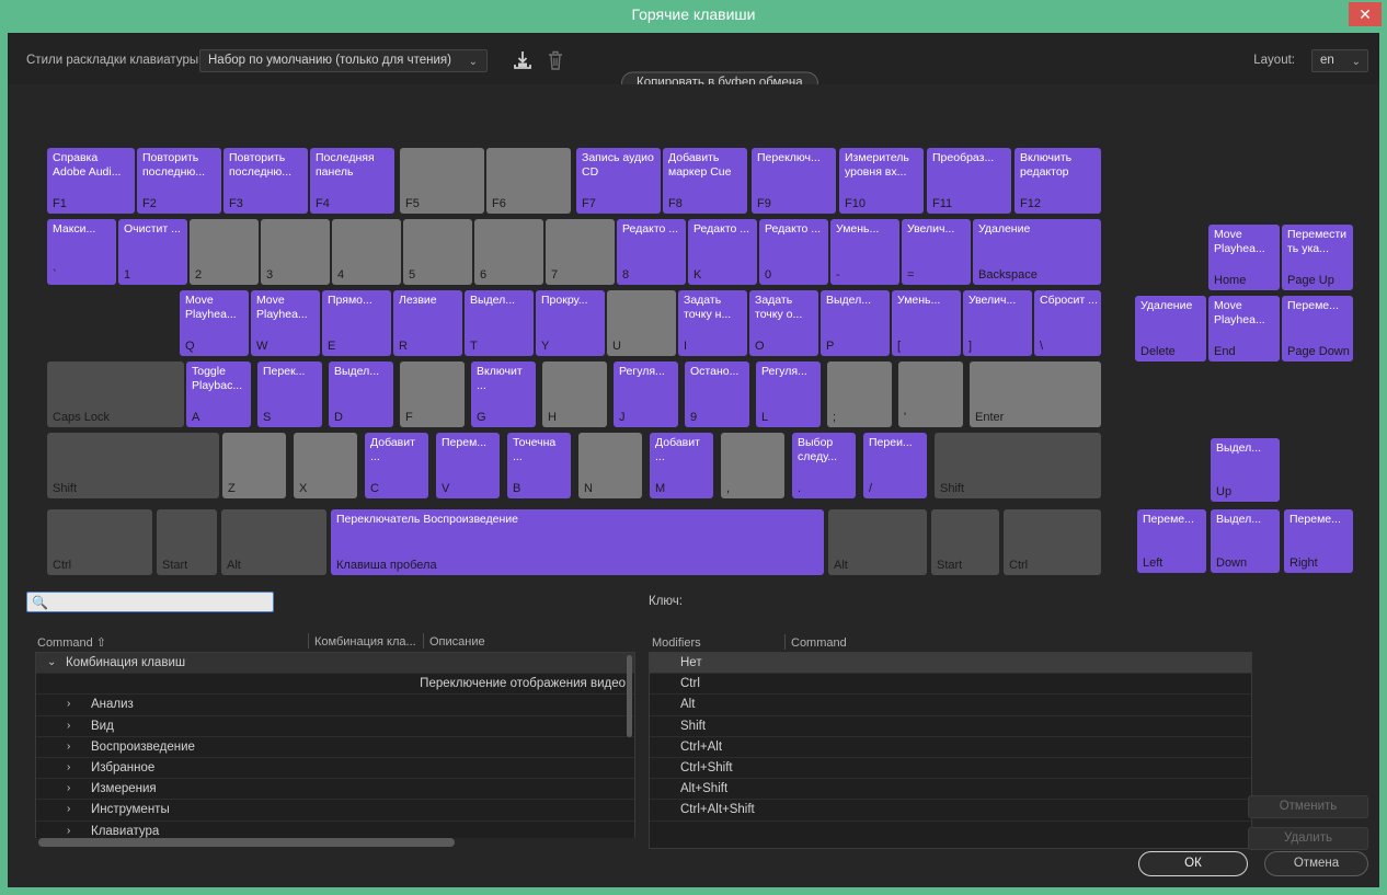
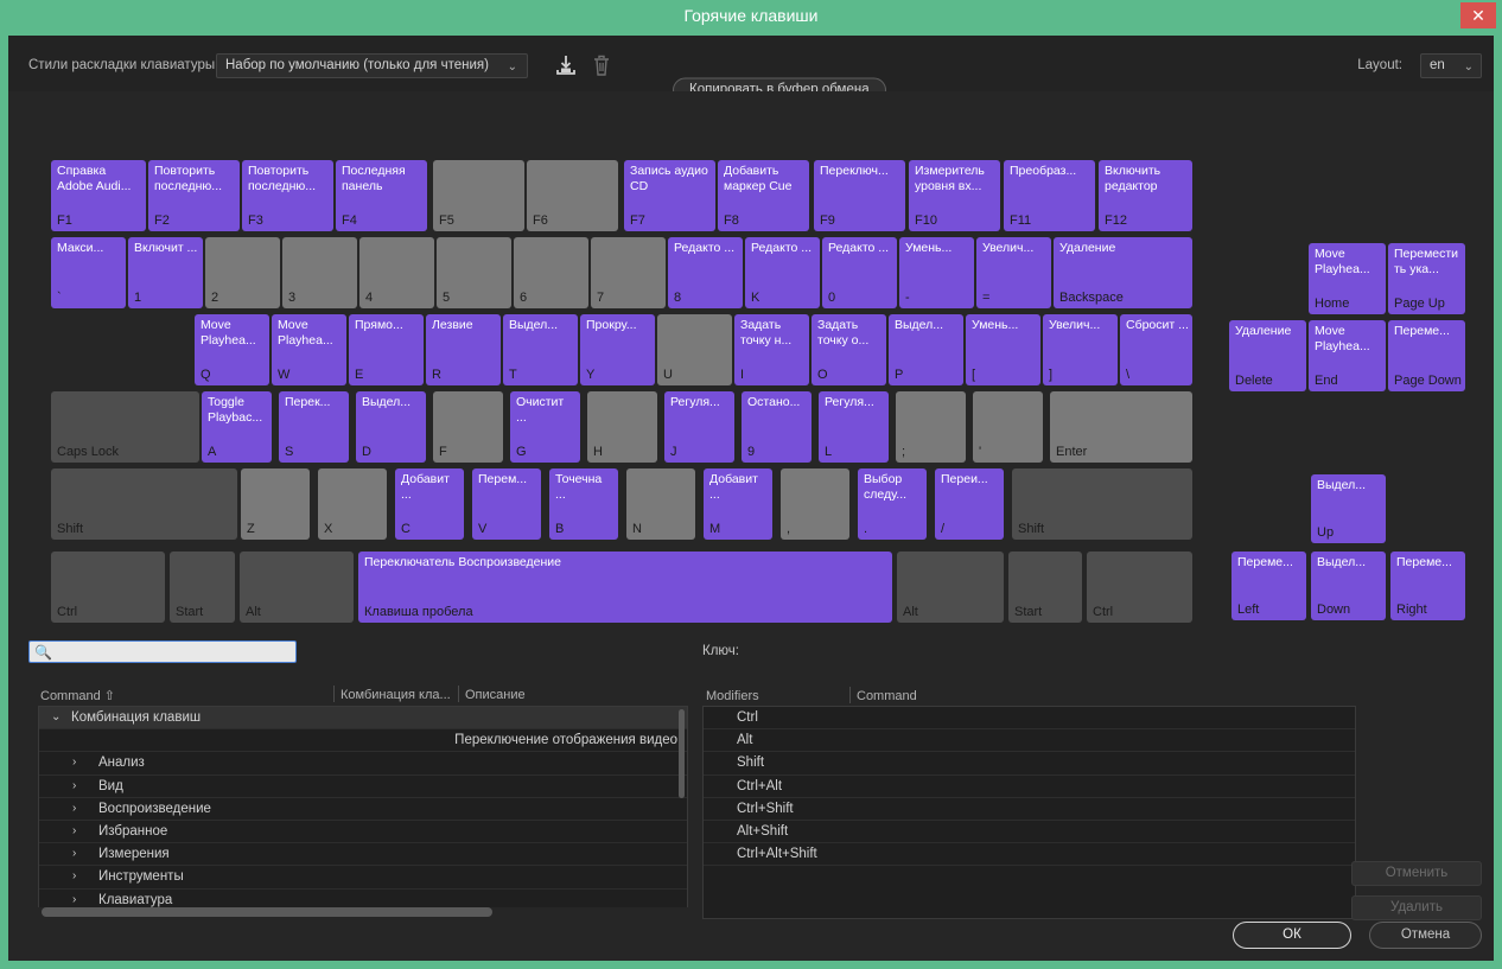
  Горячие клавиши
  ✕
  Стили раскладки клавиатуры
  Набор по умолчанию (только для чтения)
  ⌄
  Копировать в буфер обмена
  Layout:
  en
  ⌄
  Справка Adobe Audi...
  F1
  Повторить последню...
  F2
  Повторить последню...
  F3
  Последняя панель
  F4
  F5
  F6
  Запись аудио CD
  F7
  Добавить маркер Cue
  F8
  Переключ...
  F9
  Измеритель уровня вх...
  F10
  Преобраз...
  F11
  Включить редактор
  F12
  Макси...
  `
- Очистит ...
+ Включит ...
  1
  2
  3
  4
  5
  6
  7
  Редакто ...
  8
  Редакто ...
  K
  Редакто ...
  0
  Умень...
  -
  Увелич...
  =
  Удаление
  Backspace
  Move Playhea...
  Q
  Move Playhea...
  W
  Прямо...
  E
  Лезвие
  R
  Выдел...
  T
  Прокру...
  Y
  U
  Задать точку н...
  I
  Задать точку о...
  O
  Выдел...
  P
  Умень...
  [
  Увелич...
  ]
  Сбросит ...
  \
  Caps Lock
  Toggle Playbac...
  A
  Перек...
  S
  Выдел...
  D
  F
- Включит ...
+ Очистит ...
  G
  H
  Регуля...
  J
  Остано...
  9
  Регуля...
  L
  ;
  '
  Enter
  Shift
  Z
  X
  Добавит ...
  C
  Перем...
  V
  Точечна ...
  B
  N
  Добавит ...
  M
  ,
  Выбор следу...
  .
  Переи...
  /
  Shift
  Ctrl
  Start
  Alt
  Переключатель Воспроизведение
  Клавиша пробела
  Alt
  Start
  Ctrl
  Move Playhea...
  Home
  Переместить ука...
  Page Up
  Удаление
  Delete
  Move Playhea...
  End
  Переме...
  Page Down
  Выдел...
  Up
  Переме...
  Left
  Выдел...
  Down
  Переме...
  Right
  🔍
  Ключ:
  Command ⇧
  Комбинация кла...
  Описание
  ⌄
  Комбинация клавиш
  Переключение отображения видео
  ›
  Анализ
  ›
  Вид
  ›
  Воспроизведение
  ›
  Избранное
  ›
  Измерения
  ›
  Инструменты
  ›
  Клавиатура
  Modifiers
  Command
- Нет
  Ctrl
  Alt
  Shift
  Ctrl+Alt
  Ctrl+Shift
  Alt+Shift
  Ctrl+Alt+Shift
  Отменить
  Удалить
  ОК
  Отмена
